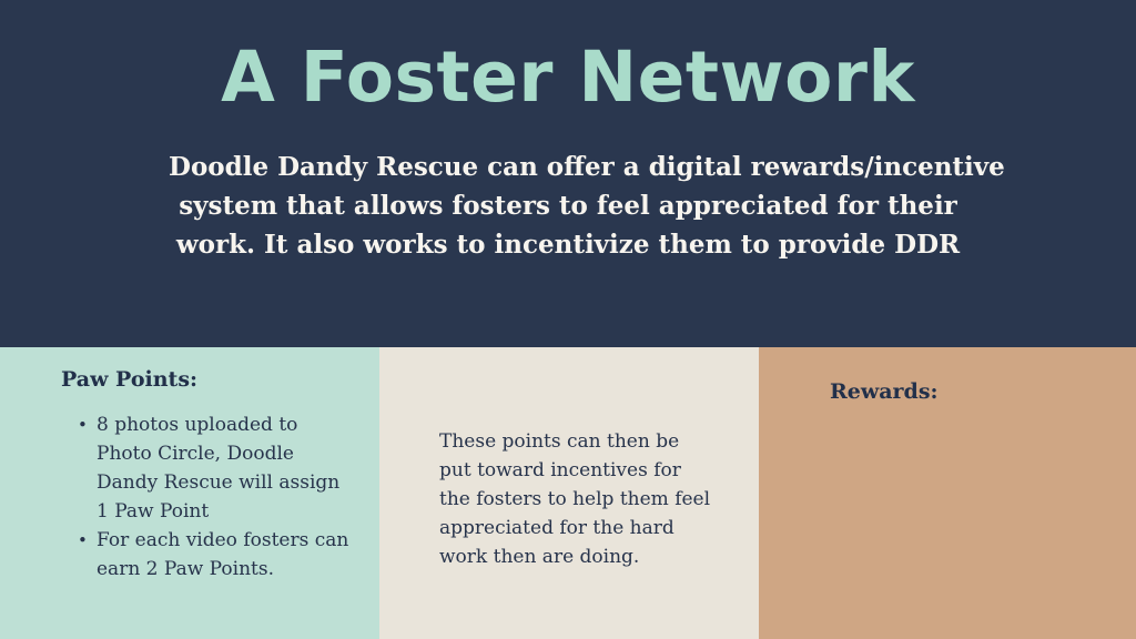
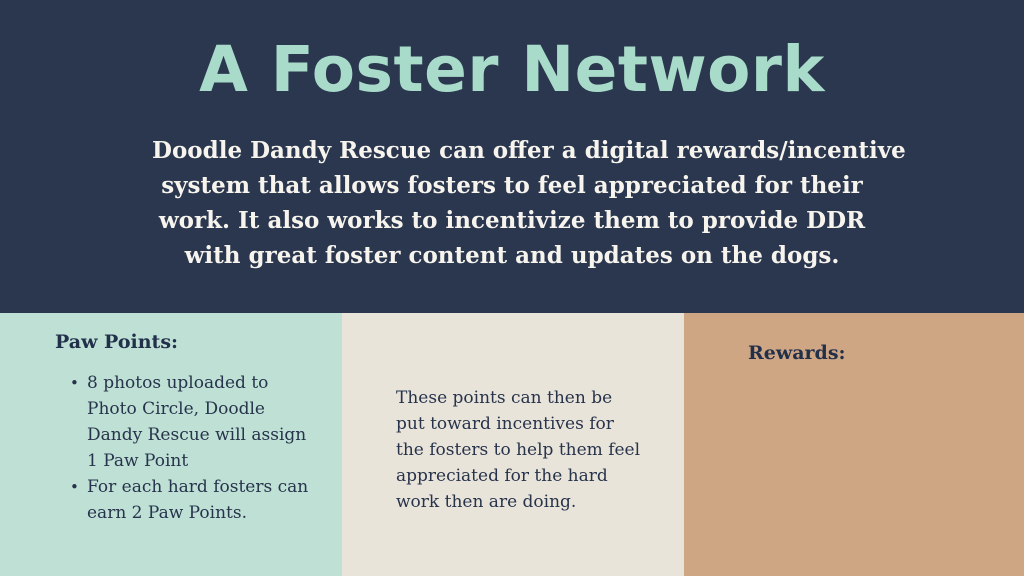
  A Foster Network
  Doodle Dandy Rescue can offer a digital rewards/incentive
  system that allows fosters to feel appreciated for their
  work. It also works to incentivize them to provide DDR
+ with great foster content and updates on the dogs.
  Paw Points:
  8 photos uploaded to Photo Circle, Doodle Dandy Rescue will assign 1 Paw Point
- For each video fosters can earn 2 Paw Points.
+ For each hard fosters can earn 2 Paw Points.
  These points can then be put toward incentives for the fosters to help them feel appreciated for the hard work then are doing.
  Rewards:
